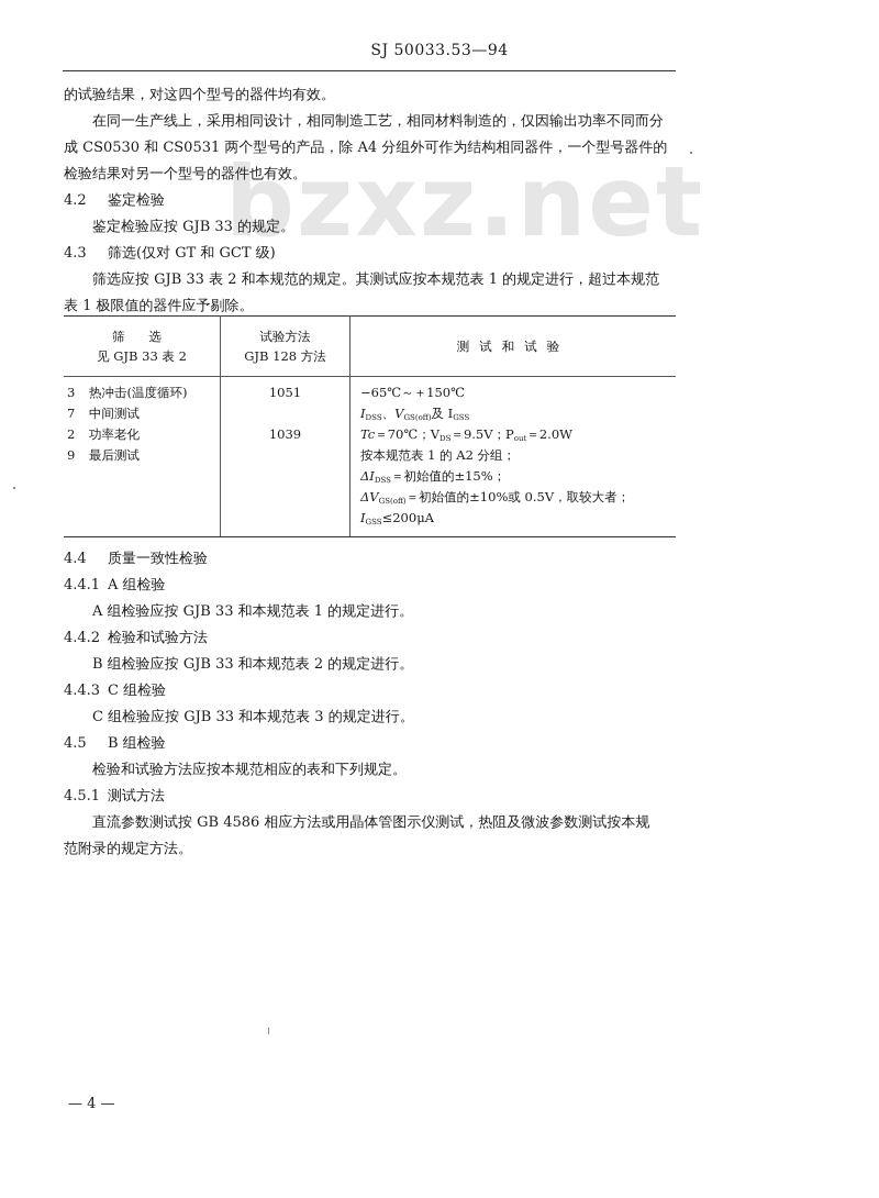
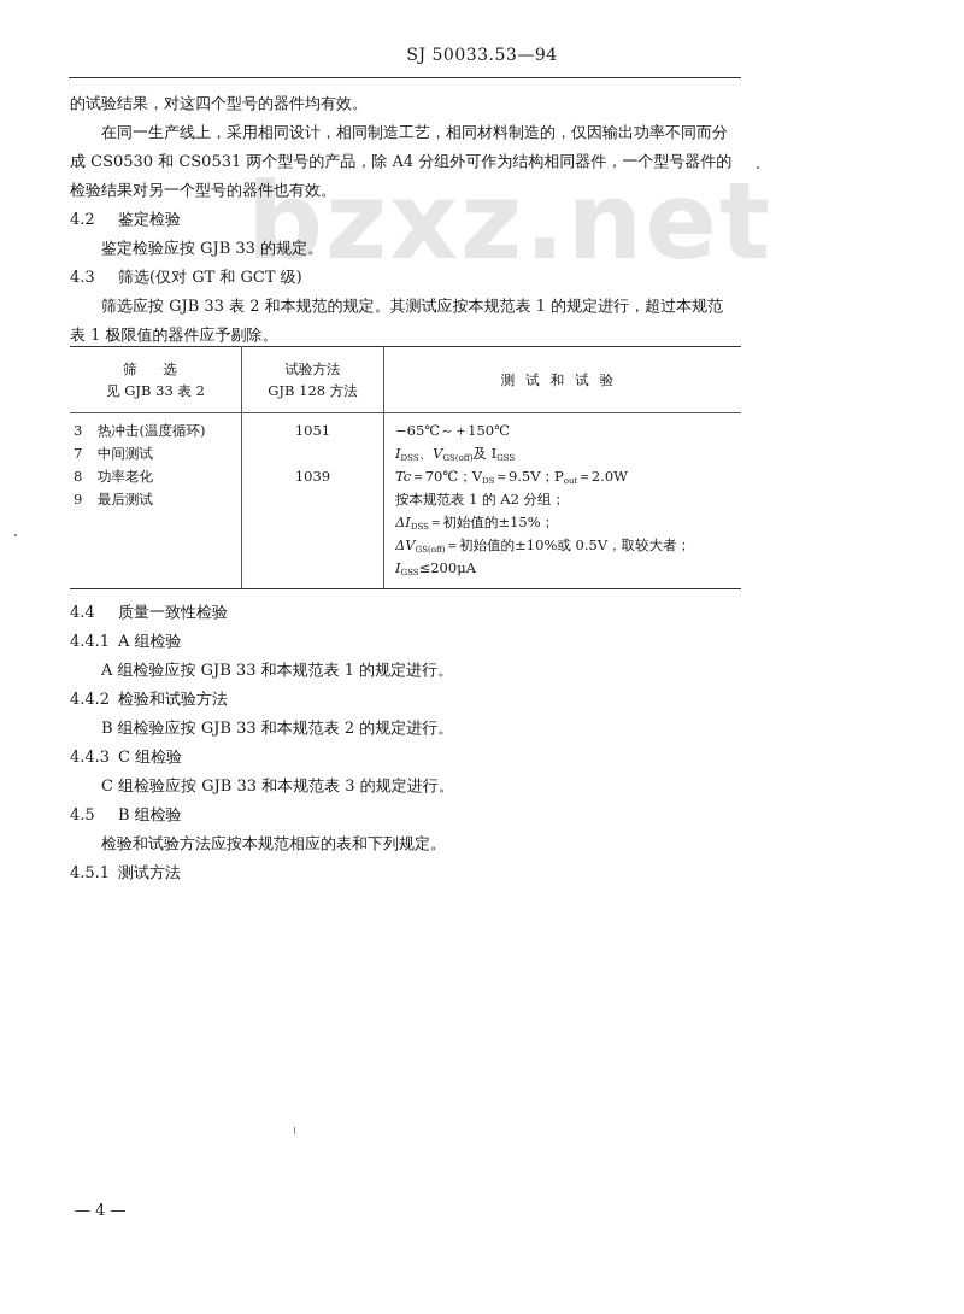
  bzxz.net
  SJ 50033.53—94
  的试验结果，对这四个型号的器件均有效。
  在同一生产线上，采用相同设计，相同制造工艺，相同材料制造的，仅因输出功率不同而分
  成 CS0530 和 CS0531 两个型号的产品，除 A4 分组外可作为结构相同器件，一个型号器件的
  检验结果对另一个型号的器件也有效。
  4.2 鉴定检验
  鉴定检验应按 GJB 33 的规定。
  4.3 筛选(仅对 GT 和 GCT 级)
  筛选应按 GJB 33 表 2 和本规范的规定。其测试应按本规范表 1 的规定进行，超过本规范
  表 1 极限值的器件应予剔除。
  筛 选 见 GJB 33 表 2	试验方法 GJB 128 方法	测试和试验
- 3 热冲击(温度循环) 7 中间测试 2 功率老化 9 最后测试	1051 1039	−65℃～＋150℃ IDSS、VGS(off)及 IGSS Tc＝70℃；VDS＝9.5V；Pout＝2.0W 按本规范表 1 的 A2 分组； ΔIDSS＝初始值的±15%； ΔVGS(off)＝初始值的±10%或 0.5V，取较大者； IGSS≤200μA
+ 3 热冲击(温度循环) 7 中间测试 8 功率老化 9 最后测试	1051 1039	−65℃～＋150℃ IDSS、VGS(off)及 IGSS Tc＝70℃；VDS＝9.5V；Pout＝2.0W 按本规范表 1 的 A2 分组； ΔIDSS＝初始值的±15%； ΔVGS(off)＝初始值的±10%或 0.5V，取较大者； IGSS≤200μA
  4.4 质量一致性检验
  4.4.1 A 组检验
  A 组检验应按 GJB 33 和本规范表 1 的规定进行。
  4.4.2 检验和试验方法
  B 组检验应按 GJB 33 和本规范表 2 的规定进行。
  4.4.3 C 组检验
  C 组检验应按 GJB 33 和本规范表 3 的规定进行。
  4.5 B 组检验
  检验和试验方法应按本规范相应的表和下列规定。
  4.5.1 测试方法
- 直流参数测试按 GB 4586 相应方法或用晶体管图示仪测试，热阻及微波参数测试按本规
- 范附录的规定方法。
  — 4 —
